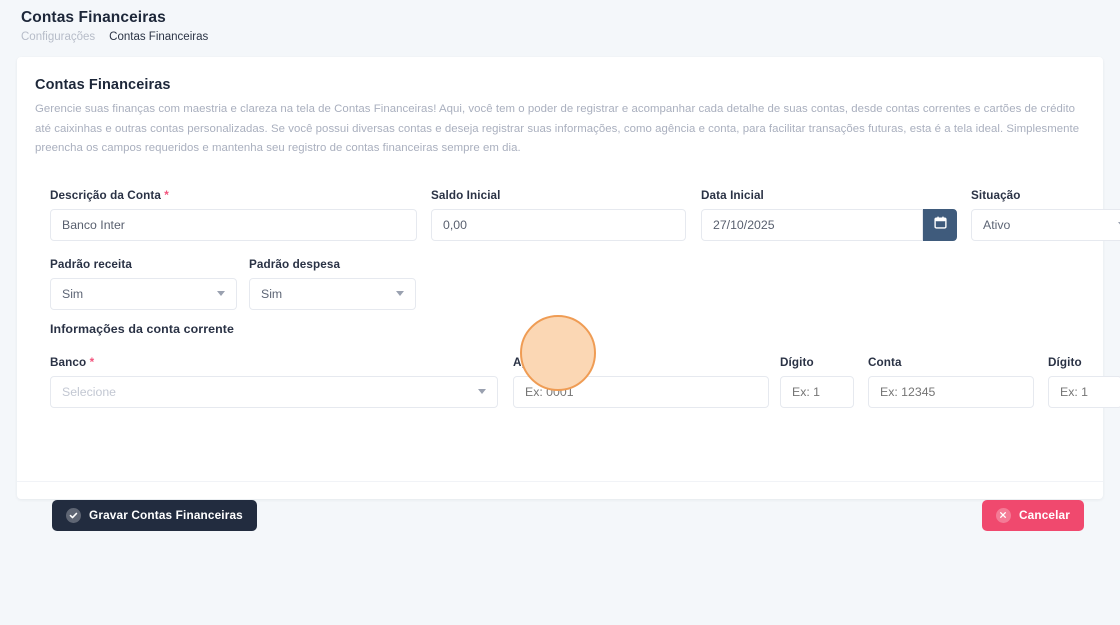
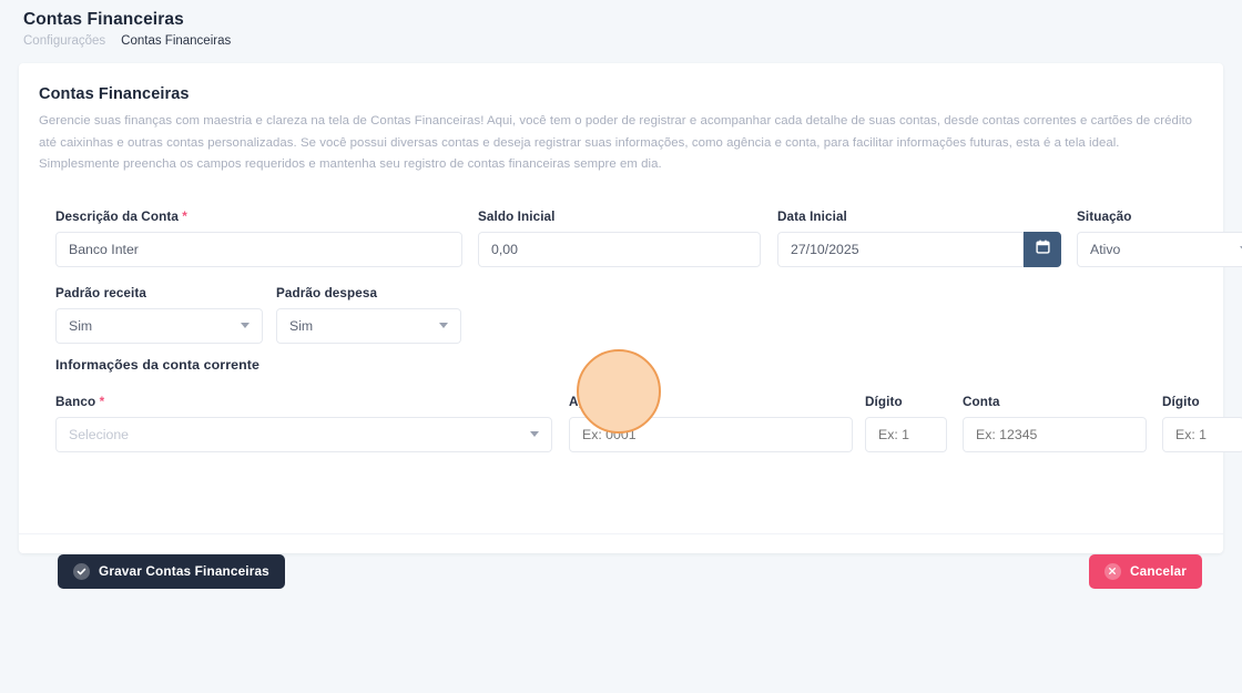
  Contas Financeiras
  Configurações
  Contas Financeiras
  Contas Financeiras
- Gerencie suas finanças com maestria e clareza na tela de Contas Financeiras! Aqui, você tem o poder de registrar e acompanhar cada detalhe de suas contas, desde contas correntes e cartões de crédito até caixinhas e outras contas personalizadas. Se você possui diversas contas e deseja registrar suas informações, como agência e conta, para facilitar transações futuras, esta é a tela ideal. Simplesmente preencha os campos requeridos e mantenha seu registro de contas financeiras sempre em dia.
+ Gerencie suas finanças com maestria e clareza na tela de Contas Financeiras! Aqui, você tem o poder de registrar e acompanhar cada detalhe de suas contas, desde contas correntes e cartões de crédito até caixinhas e outras contas personalizadas. Se você possui diversas contas e deseja registrar suas informações, como agência e conta, para facilitar informações futuras, esta é a tela ideal. Simplesmente preencha os campos requeridos e mantenha seu registro de contas financeiras sempre em dia.
  Descrição da Conta *
  Banco Inter
  Saldo Inicial
  0,00
  Data Inicial
  27/10/2025
  Situação
  Ativo
  Padrão receita
  Sim
  Padrão despesa
  Sim
  Informações da conta corrente
  Banco *
  Selecione
  Ex: 0001
  Dígito
  Ex: 1
  Conta
  Ex: 12345
  Dígito
  Ex: 1
  Gravar Contas Financeiras
  Cancelar
